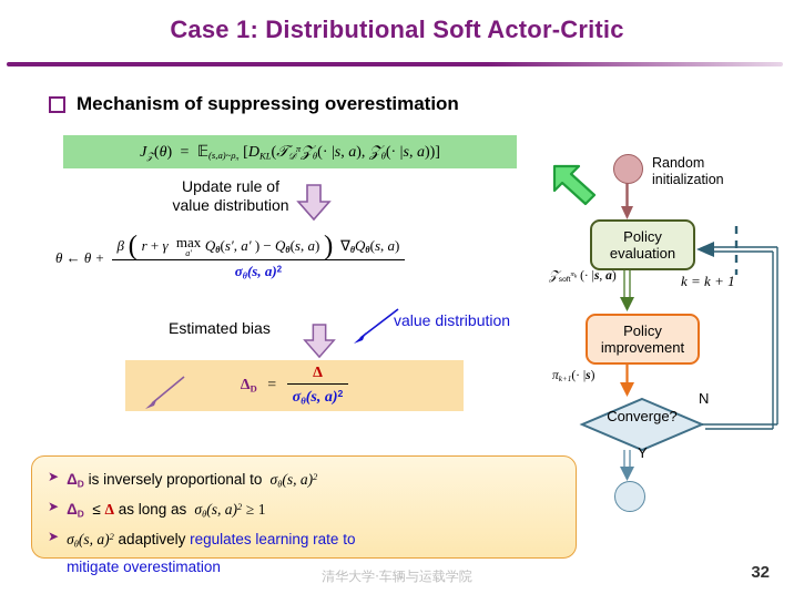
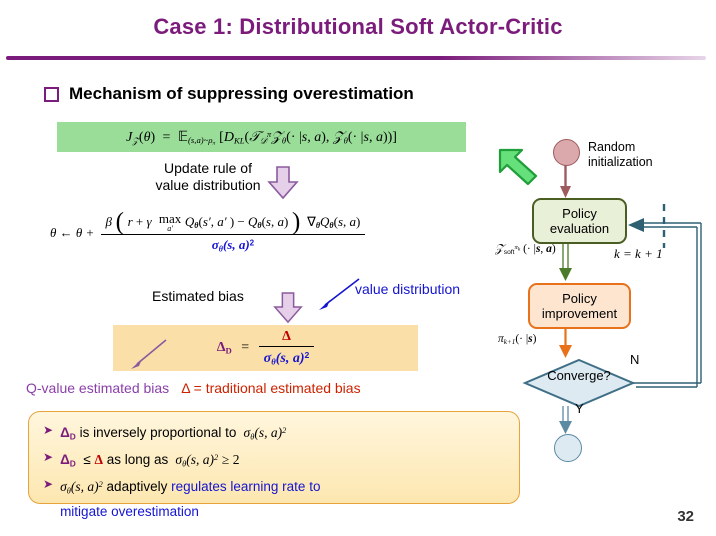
  Case 1: Distributional Soft Actor-Critic
  Mechanism of suppressing overestimation
  J𝒵(θ) = 𝔼(s,a)~ρ [DKL(𝒯𝒟π𝒵θ(· |s, a), 𝒵θ(· |s, a))]
  Update rule of
  value distribution
  θ ← θ +
  β ( r + γ
  max
  a′
  Qθ(s′, a′ ) − Qθ(s, a) ) ∇θQθ(s, a)
  σθ(s, a)2
  Estimated bias
  value distribution
  ΔD
  =
  Δ
  σθ(s, a)2
+ Q-value estimated bias
+ Δ = traditional estimated bias
  ➤
  ΔD is inversely proportional to σθ(s, a)2
  ➤
- ΔD ≤ Δ as long as σθ(s, a)2 ≥ 1
+ ΔD ≤ Δ as long as σθ(s, a)2 ≥ 2
  ➤
  σθ(s, a)2 adaptively regulates learning rate to
  mitigate overestimation
  Random
  initialization
  Policy
  evaluation
  k = k + 1
  Policy
  improvement
  πk+1(· |s)
  Converge?
  N
  Y
- 清华大学·车辆与运载学院
  32
